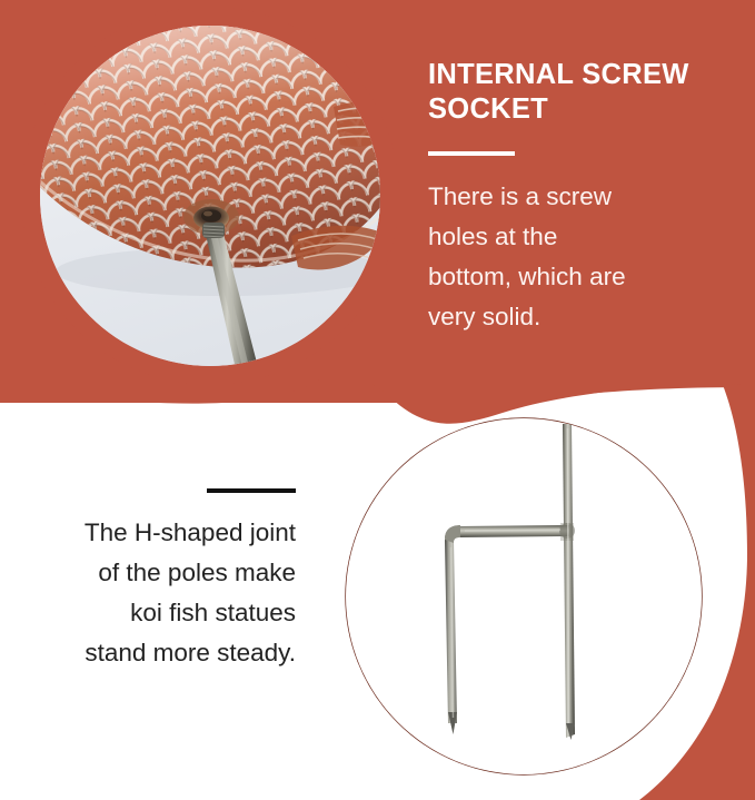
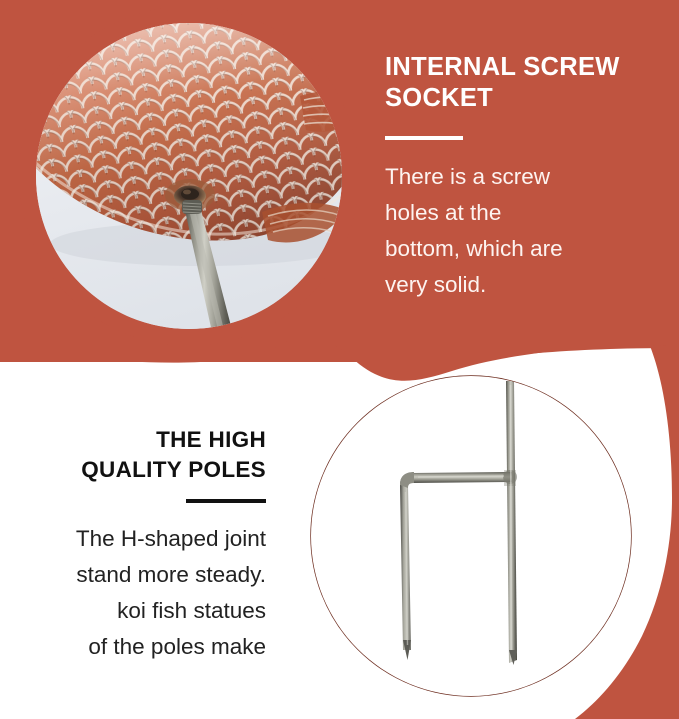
  INTERNAL SCREW
  SOCKET
  There is a screw
  holes at the
  bottom, which are
  very solid.
+ THE HIGH
+ QUALITY POLES
  The H-shaped joint
- of the poles make
+ stand more steady.
  koi fish statues
- stand more steady.
+ of the poles make
